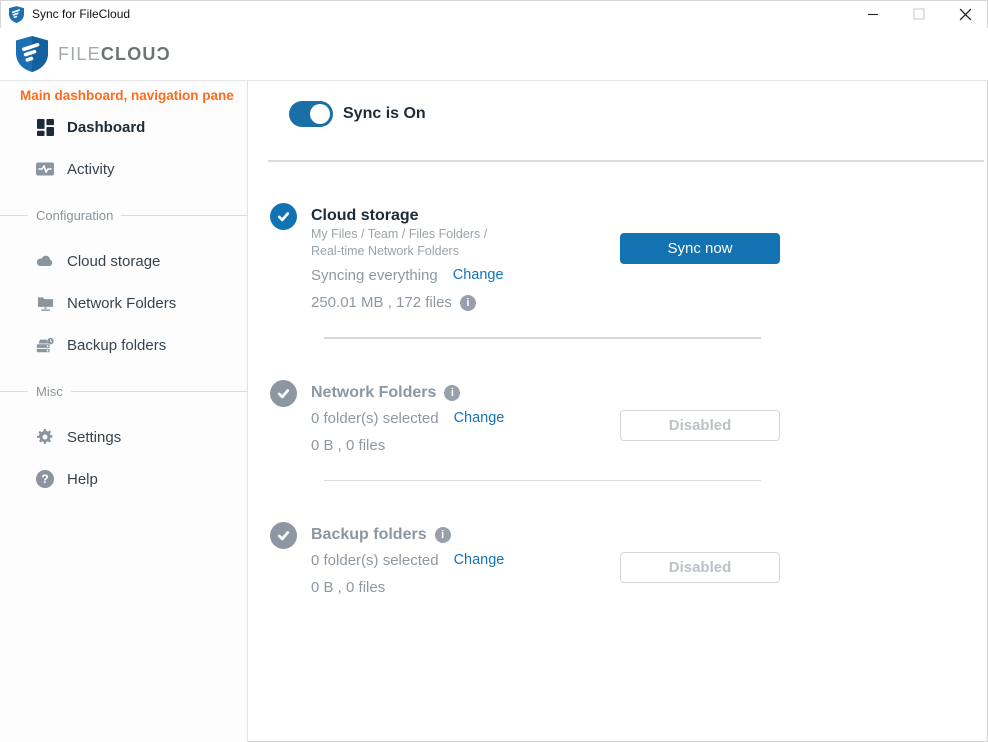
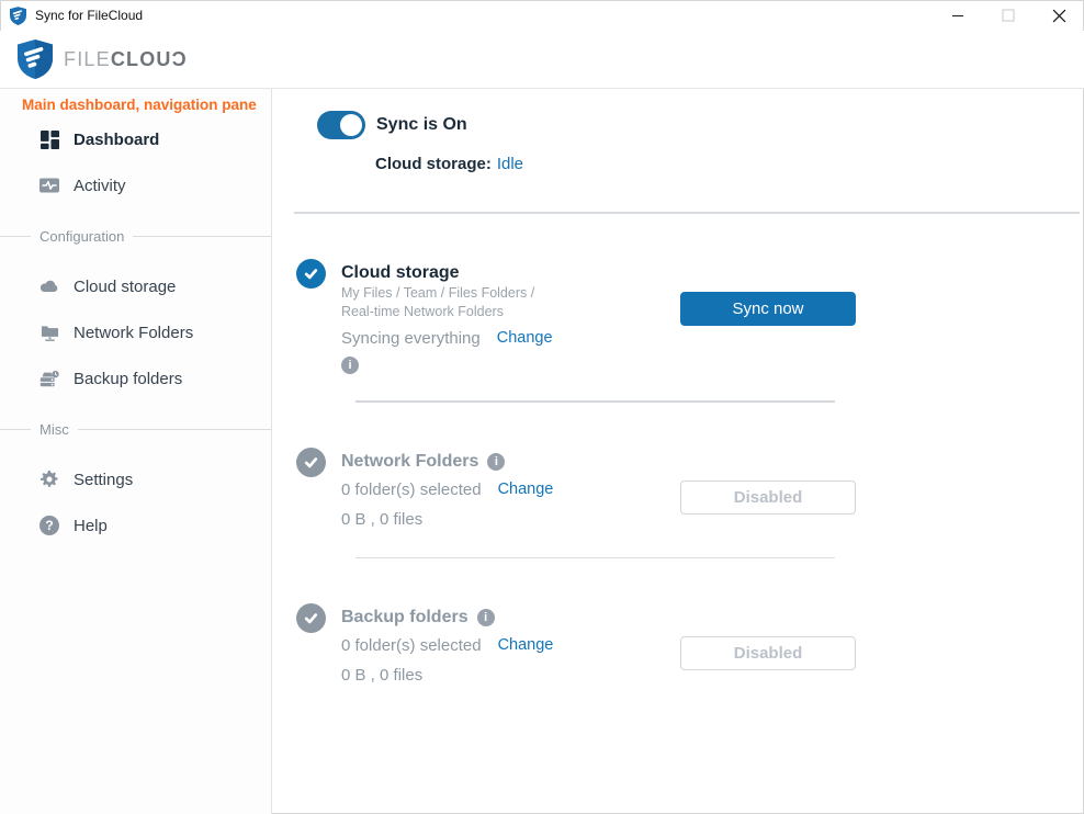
  Sync for FileCloud
  FILECLOUƆ
  Main dashboard, navigation pane
  Dashboard
  Activity
  Configuration
  Cloud storage
  Network Folders
  Backup folders
  Misc
  Settings
  ?
  Help
  Sync is On
+ Cloud storage: Idle
  Cloud storage
  My Files / Team / Files Folders /
  Real-time Network Folders
  Syncing everything
  Change
- 250.01 MB , 172 files
  i
  Sync now
  Network Folders
  i
  0 folder(s) selected
  Change
  0 B , 0 files
  Disabled
  Backup folders
  i
  0 folder(s) selected
  Change
  0 B , 0 files
  Disabled
